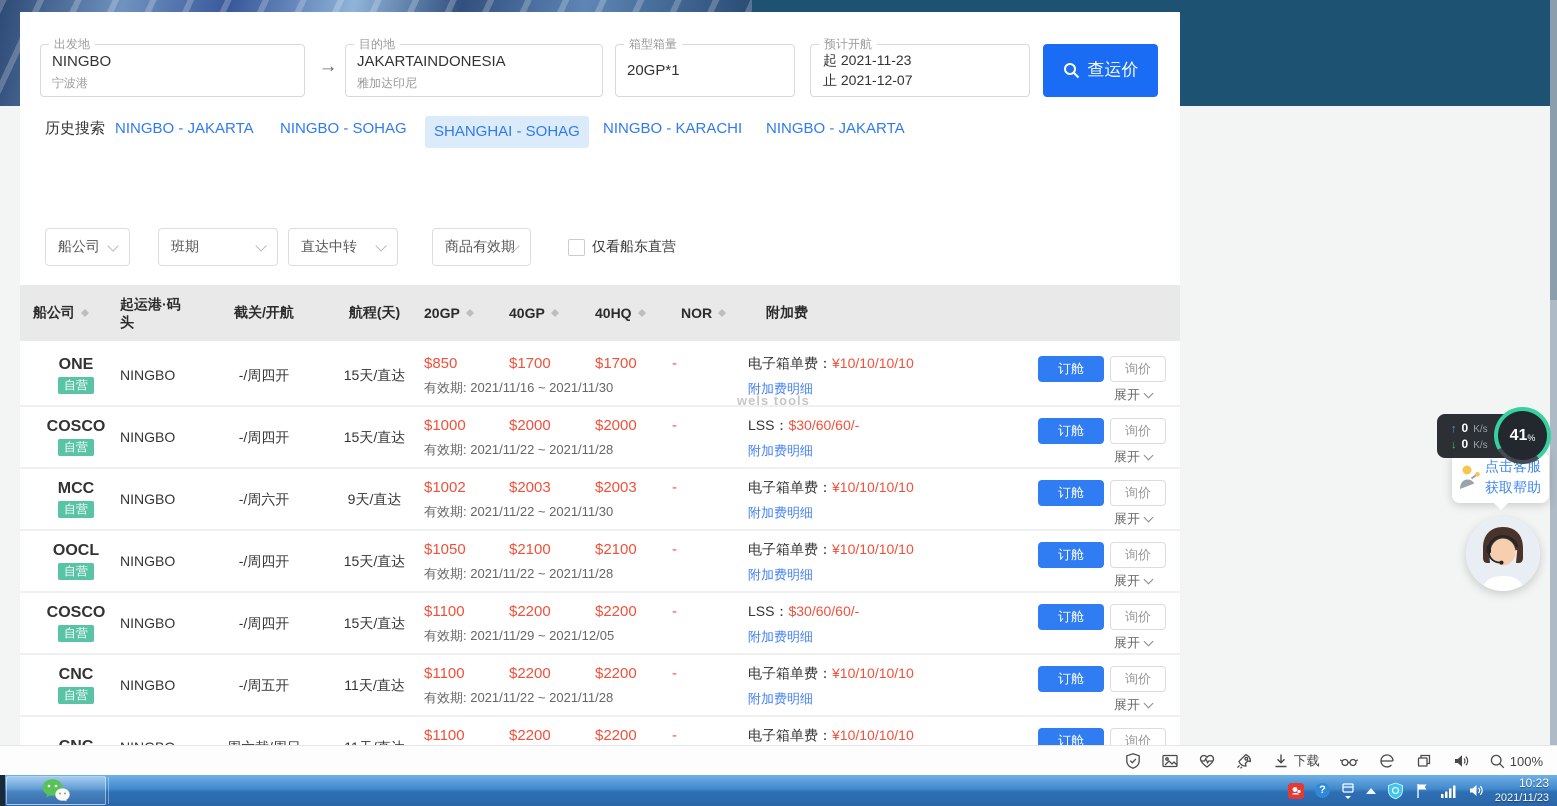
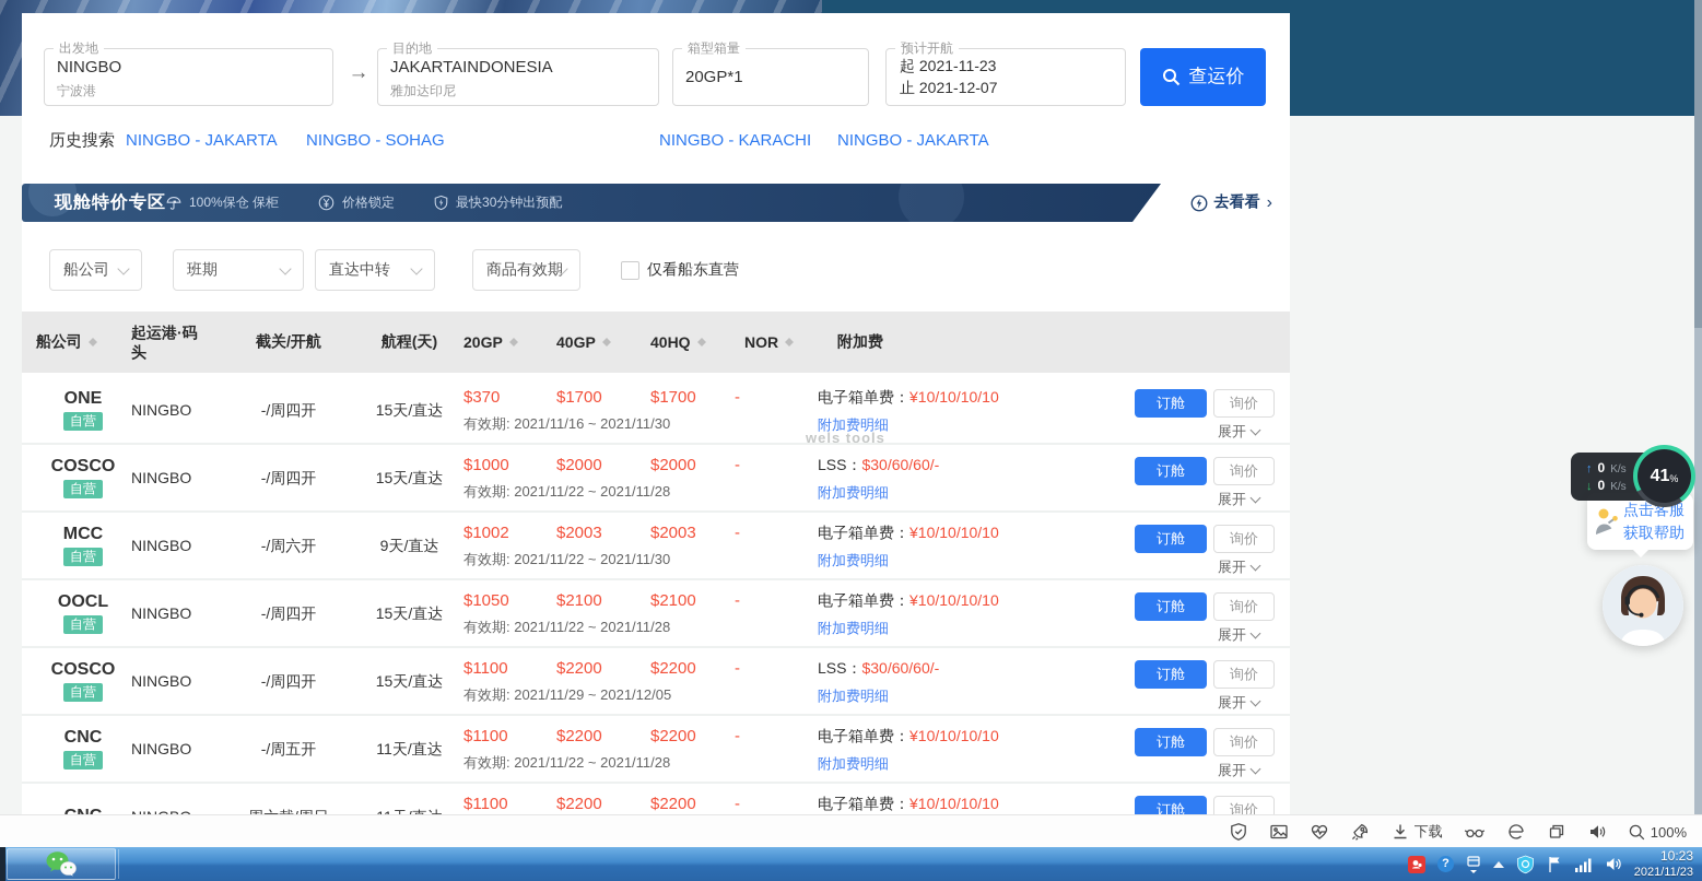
  出发地
  NINGBO
  宁波港
  →
  目的地
  JAKARTAINDONESIA
  雅加达印尼
  箱型箱量
  20GP*1
  预计开航
  起 2021-11-23
  止 2021-12-07
  查运价
  历史搜索
  NINGBO - JAKARTA
  NINGBO - SOHAG
- SHANGHAI - SOHAG
  NINGBO - KARACHI
  NINGBO - JAKARTA
+ 现舱特价专区 ·
+ 100%保仓 保柜
+ 价格锁定
+ 最快30分钟出预配
+ 去看看
+ ›
  船公司
  班期
  直达中转
  商品有效期
  仅看船东直营
  船公司
  起运港·码头
  截关/开航
  航程(天)
  20GP
  40GP
  40HQ
  NOR
  附加费
  ONE
  自营
  NINGBO
  -/周四开
  15天/直达
- $850
+ $370
  $1700
  $1700
  -
  有效期: 2021/11/16 ~ 2021/11/30
  电子箱单费：¥10/10/10/10
  附加费明细
  订舱
  询价
  展开
  COSCO
  自营
  NINGBO
  -/周四开
  15天/直达
  $1000
  $2000
  $2000
  -
  有效期: 2021/11/22 ~ 2021/11/28
  LSS：$30/60/60/-
  附加费明细
  订舱
  询价
  展开
  MCC
  自营
  NINGBO
  -/周六开
  9天/直达
  $1002
  $2003
  $2003
  -
  有效期: 2021/11/22 ~ 2021/11/30
  电子箱单费：¥10/10/10/10
  附加费明细
  订舱
  询价
  展开
  OOCL
  自营
  NINGBO
  -/周四开
  15天/直达
  $1050
  $2100
  $2100
  -
  有效期: 2021/11/22 ~ 2021/11/28
  电子箱单费：¥10/10/10/10
  附加费明细
  订舱
  询价
  展开
  COSCO
  自营
  NINGBO
  -/周四开
  15天/直达
  $1100
  $2200
  $2200
  -
  有效期: 2021/11/29 ~ 2021/12/05
  LSS：$30/60/60/-
  附加费明细
  订舱
  询价
  展开
  CNC
  自营
  NINGBO
  -/周五开
  11天/直达
  $1100
  $2200
  $2200
  -
  有效期: 2021/11/22 ~ 2021/11/28
  电子箱单费：¥10/10/10/10
  附加费明细
  订舱
  询价
  展开
  $1100
  $2200
  $2200
  -
  电子箱单费：¥10/10/10/10
  订舱
  询价
  wels tools
  ↑
  0
  K/s
  ↓
  0
  K/s
  41
  %
  点击客服
  获取帮助
  下载
  100%
  ?
  10:23
  2021/11/23
